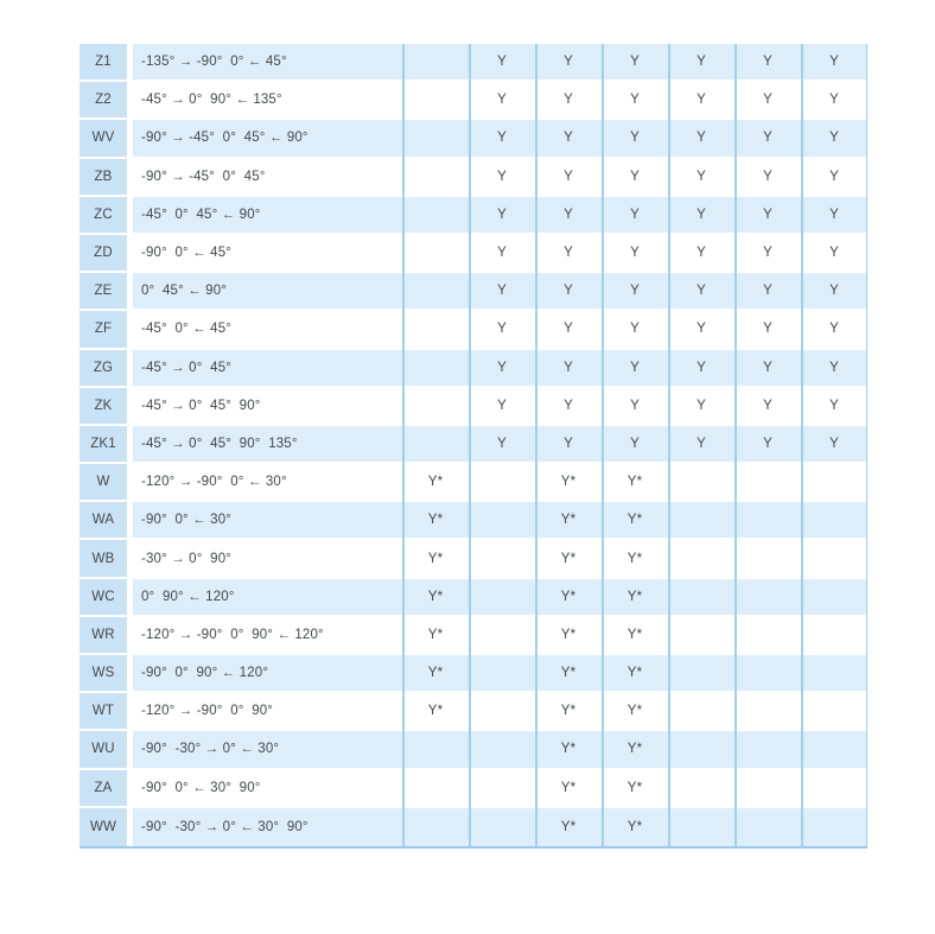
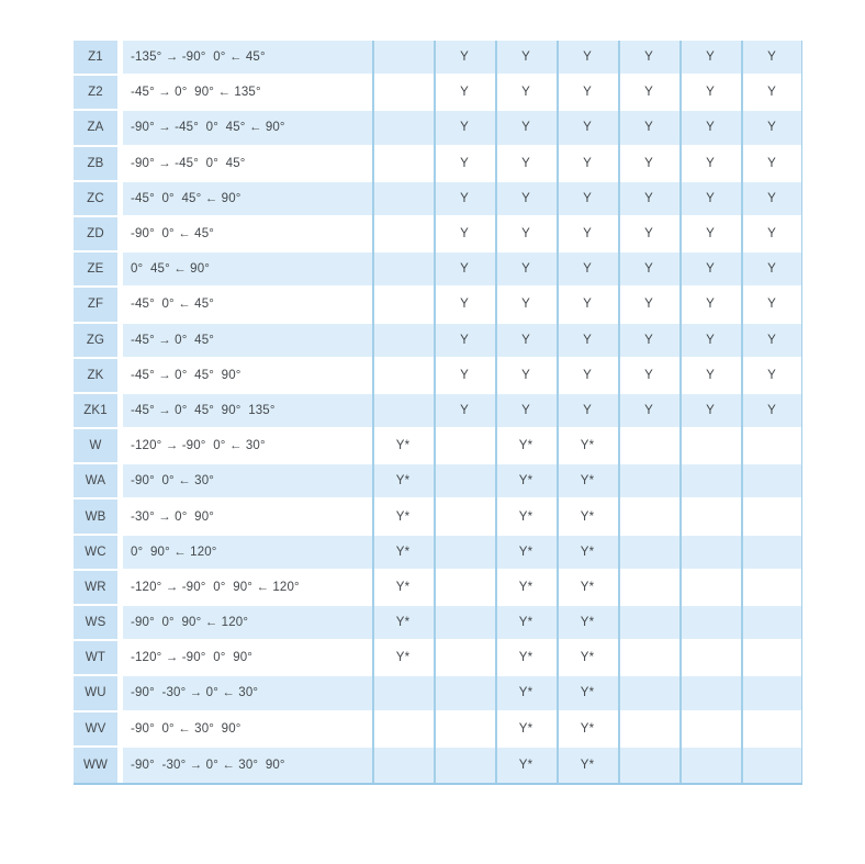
  Z1	-135° → -90° 0° ← 45°		Y	Y	Y	Y	Y	Y
  Z2	-45° → 0° 90° ← 135°		Y	Y	Y	Y	Y	Y
- WV	-90° → -45° 0° 45° ← 90°		Y	Y	Y	Y	Y	Y
+ ZA	-90° → -45° 0° 45° ← 90°		Y	Y	Y	Y	Y	Y
  ZB	-90° → -45° 0° 45°		Y	Y	Y	Y	Y	Y
  ZC	-45° 0° 45° ← 90°		Y	Y	Y	Y	Y	Y
  ZD	-90° 0° ← 45°		Y	Y	Y	Y	Y	Y
  ZE	0° 45° ← 90°		Y	Y	Y	Y	Y	Y
  ZF	-45° 0° ← 45°		Y	Y	Y	Y	Y	Y
  ZG	-45° → 0° 45°		Y	Y	Y	Y	Y	Y
  ZK	-45° → 0° 45° 90°		Y	Y	Y	Y	Y	Y
  ZK1	-45° → 0° 45° 90° 135°		Y	Y	Y	Y	Y	Y
  W	-120° → -90° 0° ← 30°	Y*		Y*	Y*
  WA	-90° 0° ← 30°	Y*		Y*	Y*
  WB	-30° → 0° 90°	Y*		Y*	Y*
  WC	0° 90° ← 120°	Y*		Y*	Y*
  WR	-120° → -90° 0° 90° ← 120°	Y*		Y*	Y*
  WS	-90° 0° 90° ← 120°	Y*		Y*	Y*
  WT	-120° → -90° 0° 90°	Y*		Y*	Y*
  WU	-90° -30° → 0° ← 30°			Y*	Y*
- ZA	-90° 0° ← 30° 90°			Y*	Y*
+ WV	-90° 0° ← 30° 90°			Y*	Y*
  WW	-90° -30° → 0° ← 30° 90°			Y*	Y*
